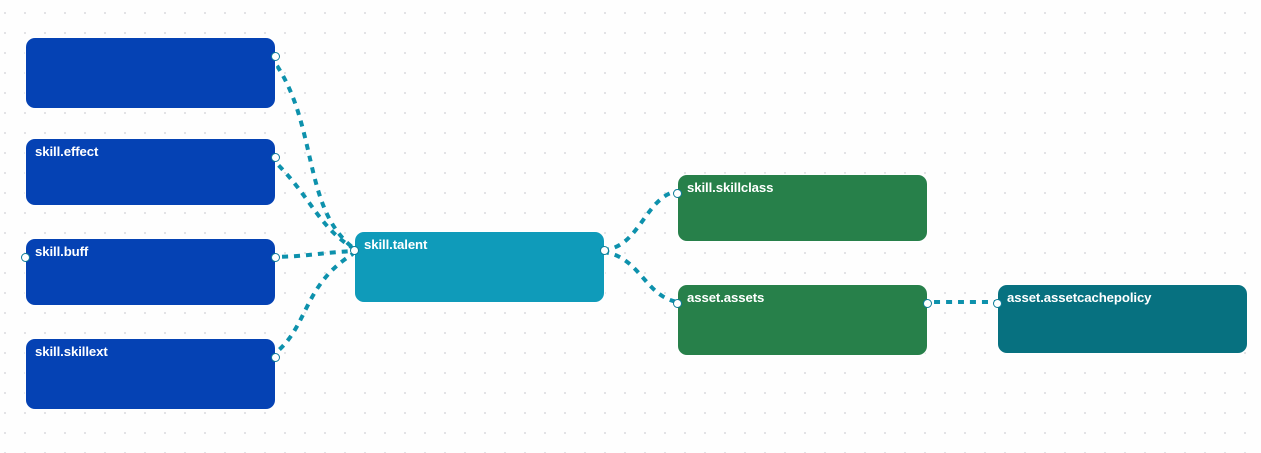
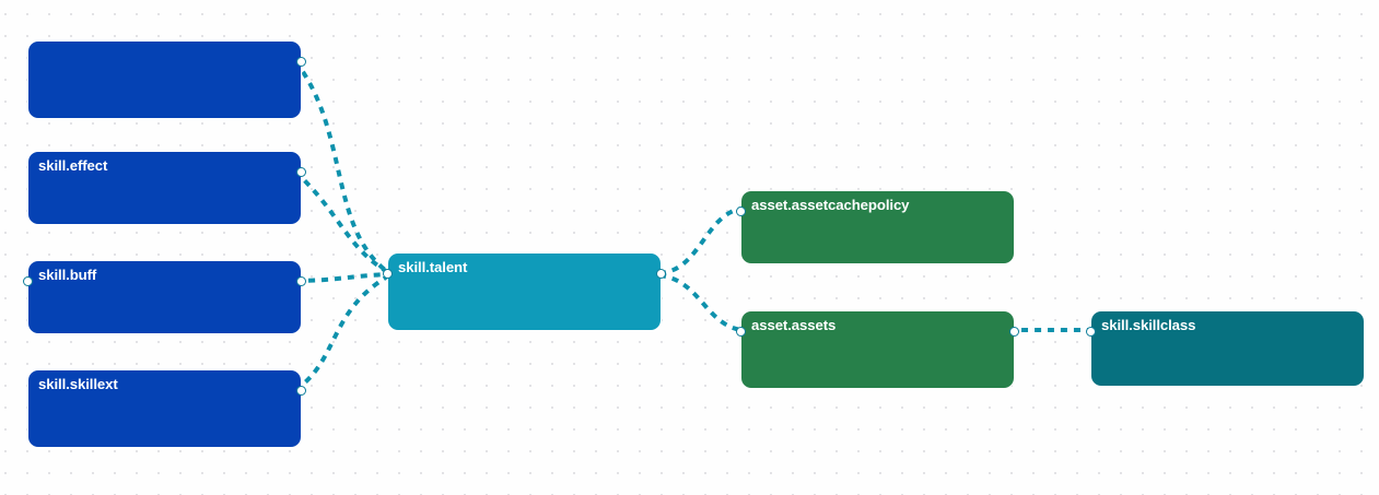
  skill.effect
  skill.buff
  skill.skillext
  skill.talent
- skill.skillclass
+ asset.assetcachepolicy
  asset.assets
- asset.assetcachepolicy
+ skill.skillclass
